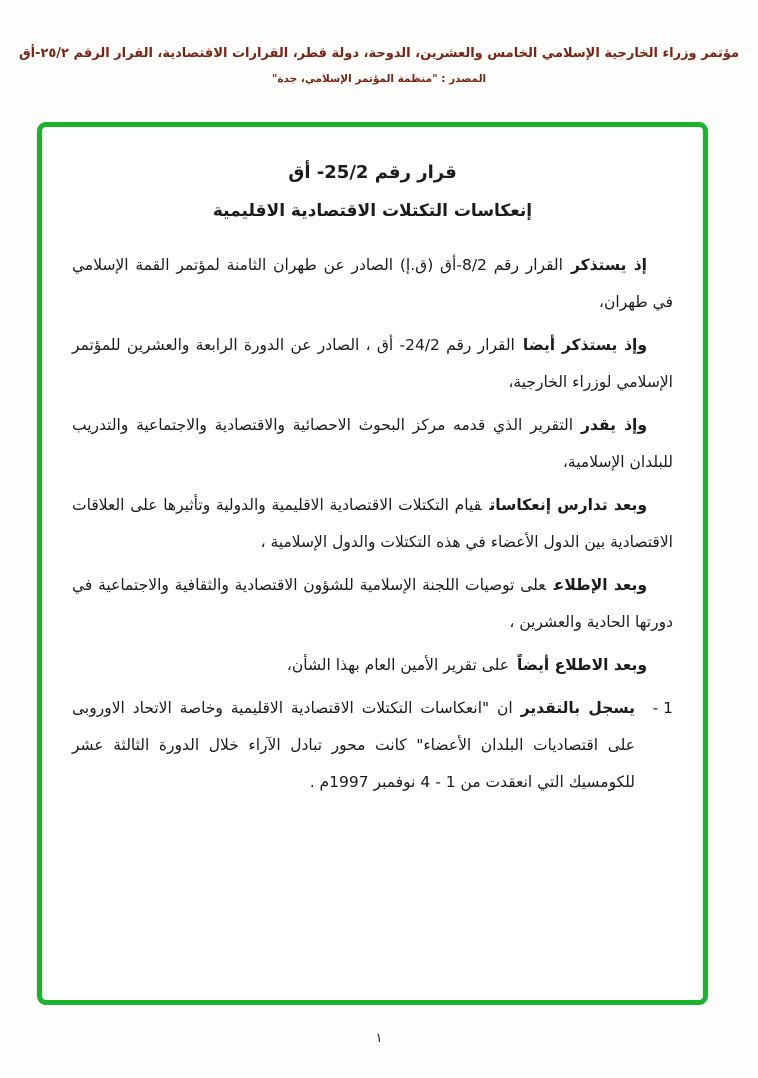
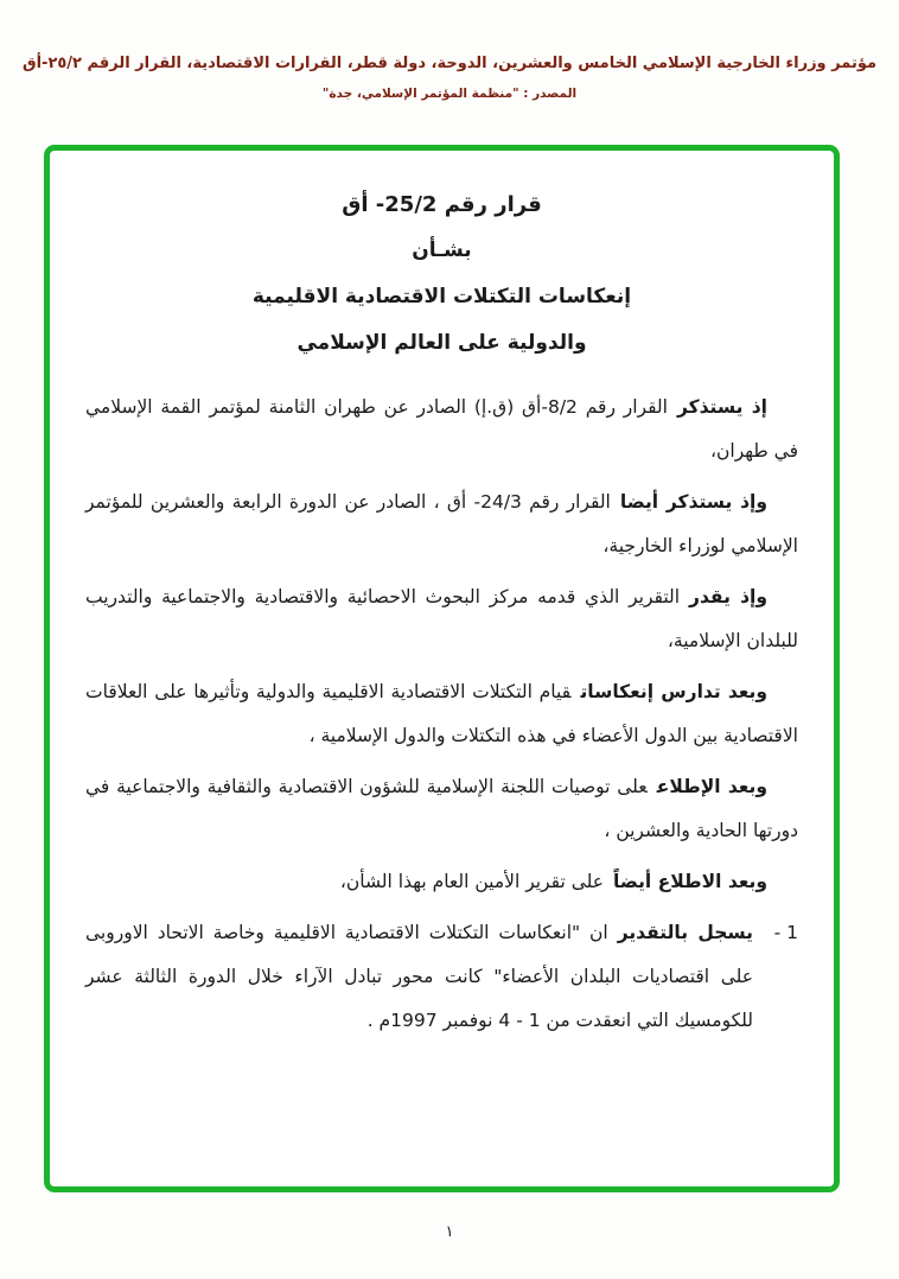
  مؤتمر وزراء الخارجية الإسلامي الخامس والعشرين، الدوحة، دولة قطر، القرارات الاقتصادية، القرار الرقم ٢٥/٢-أق
  المصدر : "منظمة المؤتمر الإسلامي، جدة"
  قرار رقم 25/2- أق
+ بشـأن
  إنعكاسات التكتلات الاقتصادية الاقليمية
+ والدولية على العالم الإسلامي
  إذ يستذكرالقرار رقم 8/2-أق (ق.إ) الصادر عن طهران الثامنة لمؤتمر القمة الإسلامي في طهران،
- وإذ يستذكر أيضاالقرار رقم 24/2- أق ، الصادر عن الدورة الرابعة والعشرين للمؤتمر الإسلامي لوزراء الخارجية،
+ وإذ يستذكر أيضاالقرار رقم 24/3- أق ، الصادر عن الدورة الرابعة والعشرين للمؤتمر الإسلامي لوزراء الخارجية،
  وإذ يقدرالتقرير الذي قدمه مركز البحوث الاحصائية والاقتصادية والاجتماعية والتدريب للبلدان الإسلامية،
  وبعد تدارس إنعكاساتقيام التكتلات الاقتصادية الاقليمية والدولية وتأثيرها على العلاقات الاقتصادية بين الدول الأعضاء في هذه التكتلات والدول الإسلامية ،
  وبعد الإطلاععلى توصيات اللجنة الإسلامية للشؤون الاقتصادية والثقافية والاجتماعية في دورتها الحادية والعشرين ،
  وبعد الاطلاع أيضاًعلى تقرير الأمين العام بهذا الشأن،
  1 -
  يسجل بالتقديران "انعكاسات التكتلات الاقتصادية الاقليمية وخاصة الاتحاد الاوروبى على اقتصاديات البلدان الأعضاء" كانت محور تبادل الآراء خلال الدورة الثالثة عشر للكومسيك التي انعقدت من 1 - 4 نوفمبر 1997م .
  ١
